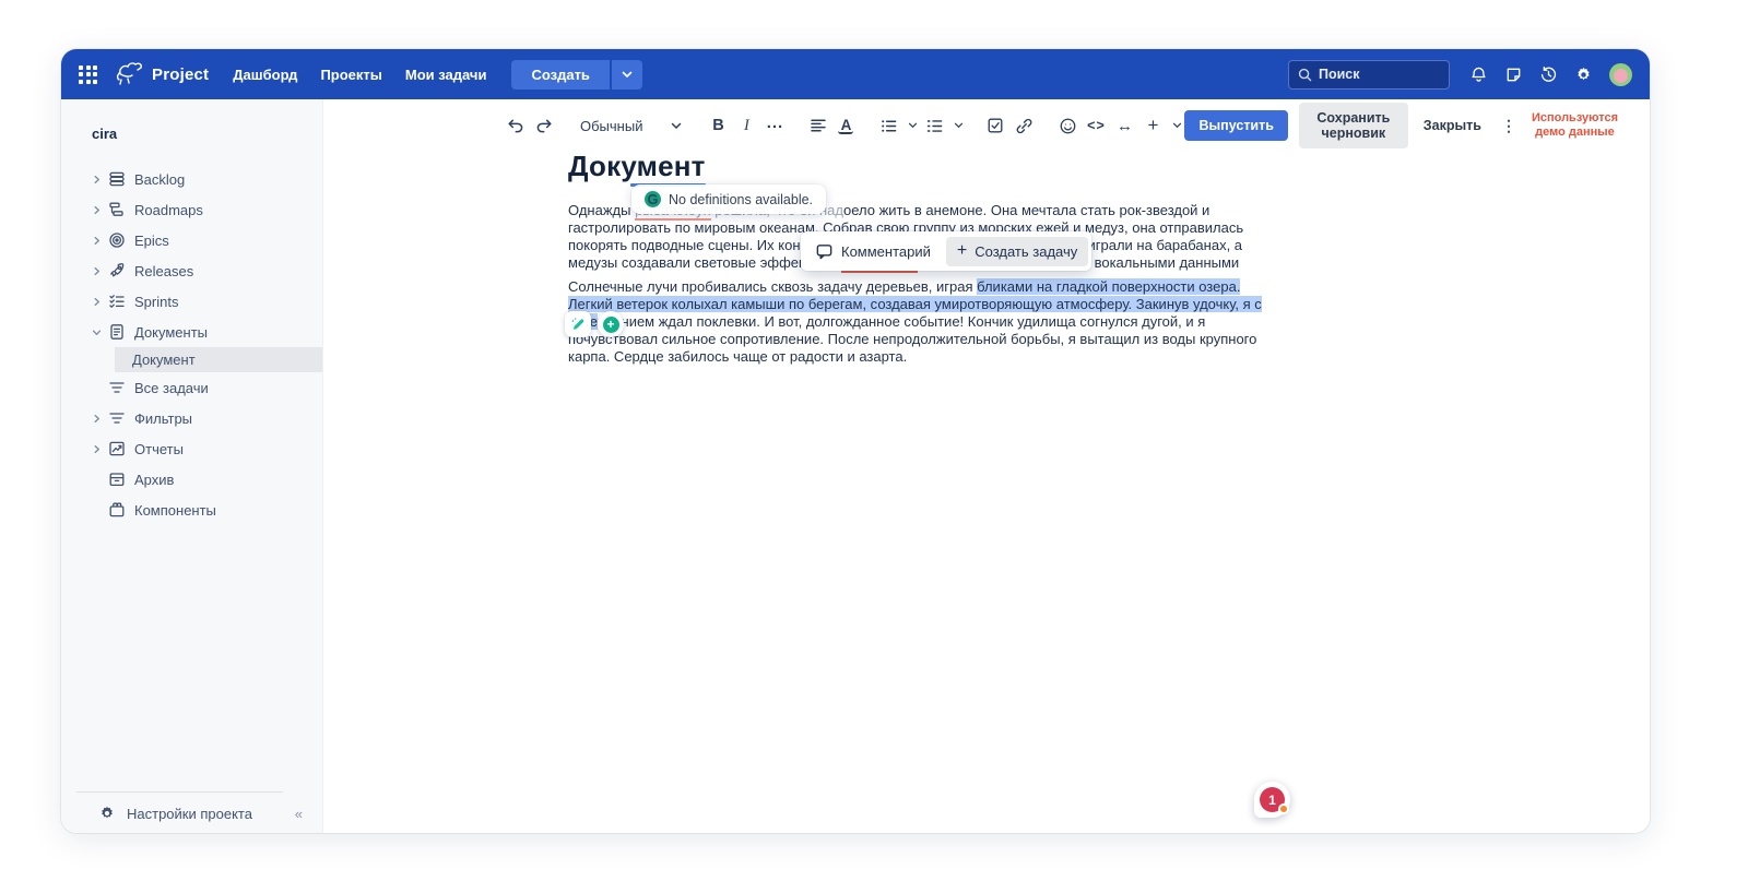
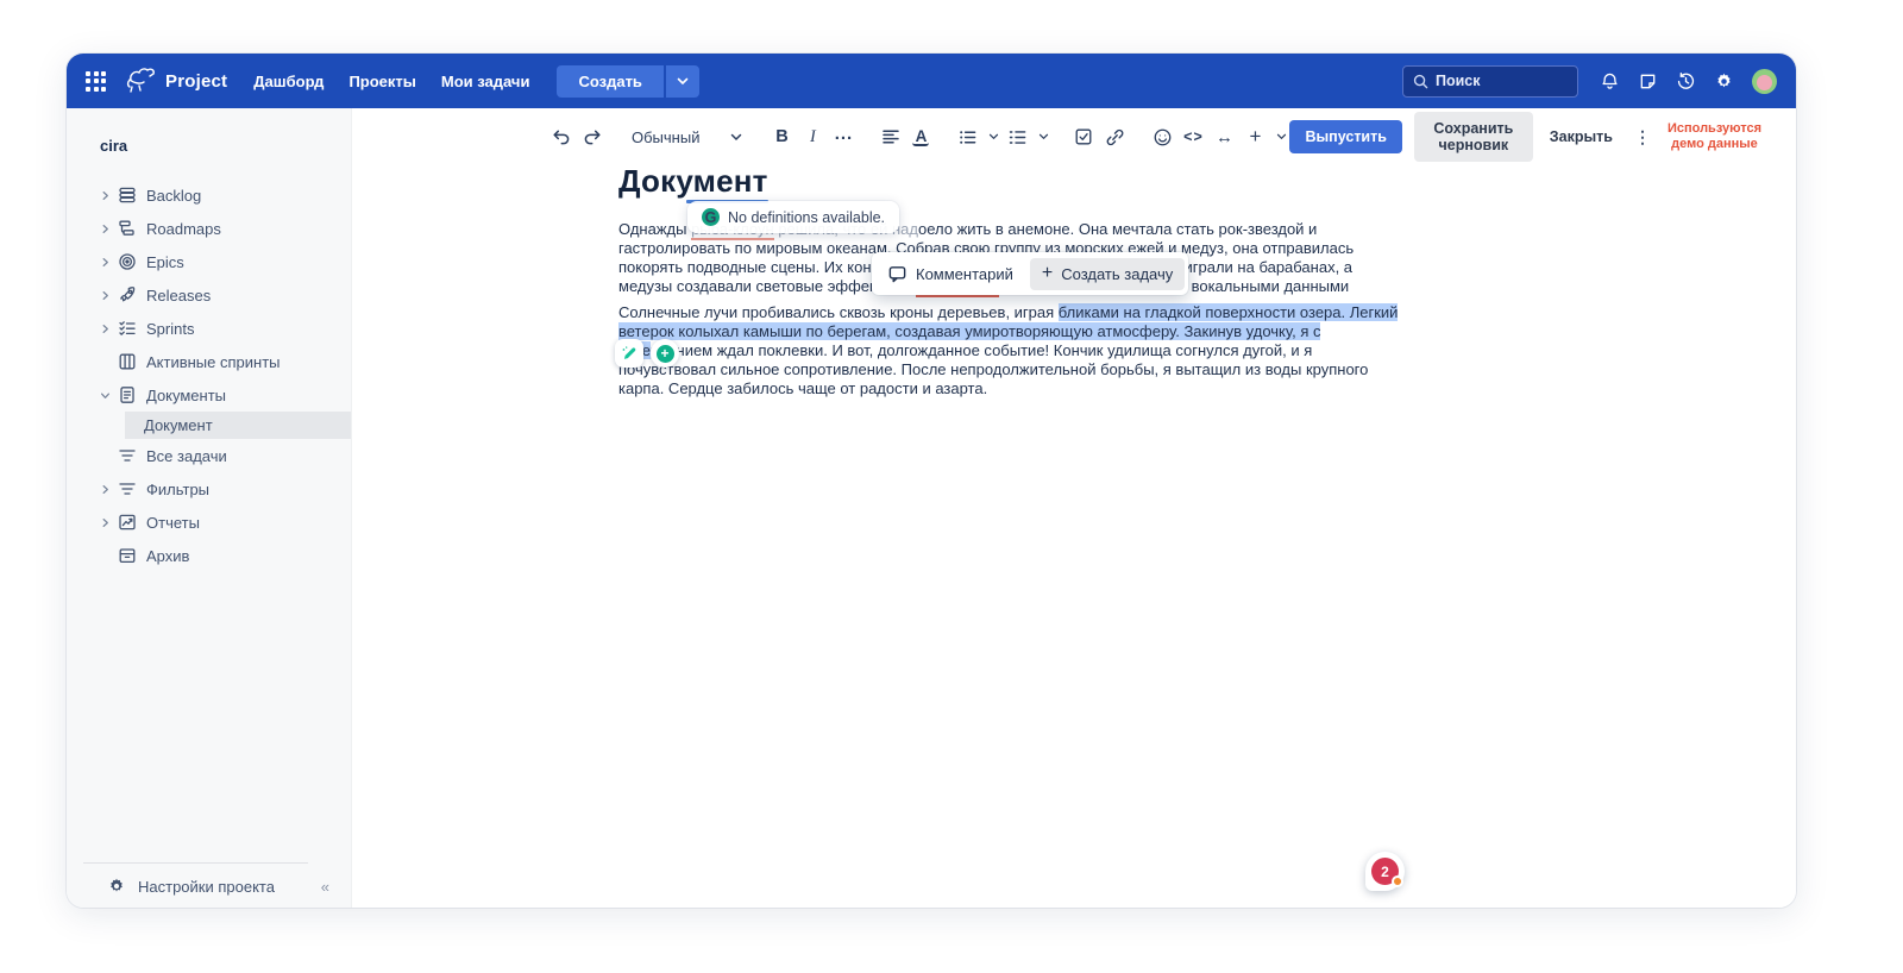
  Project
  Дашборд
  Проекты
  Мои задачи
  Создать
  Поиск
  cira
  Backlog
  Roadmaps
  Epics
  Releases
  Sprints
+ Активные спринты
  Документы
  Документ
  Все задачи
  Фильтры
  Отчеты
  Архив
- Компоненты
  Настройки проекта
  «
  Обычный
  B
  I
  ...
  A
  <>
  ↔
  +
  Выпустить
  Сохранить черновик
  Закрыть
  ⋮
  Используются демо данные
  Документ
  G
  No definitions available.
  Однажды адоело жить в анемоне. Она мечтала стать рок-звездой и гастролировать по мировым океанам. Собрав свою группу из морских ежей и медуз, она отправилась покорять подводные сцены. Их кон играли на барабанах, а медузы создавали световые эффе вокальными данными
- Солнечные лучи пробивались сквозь задачу деревьев, играя бликами на гладкой поверхности озера. Легкий ветерок колыхал камыши по берегам, создавая умиротворяющую атмосферу. Закинув удочку, я с е нием ждал поклевки. И вот, долгожданное событие! Кончик удилища согнулся дугой, и я почувствовал сильное сопротивление. После непродолжительной борьбы, я вытащил из воды крупного карпа. Сердце забилось чаще от радости и азарта.
+ Солнечные лучи пробивались сквозь кроны деревьев, играя бликами на гладкой поверхности озера. Легкий ветерок колыхал камыши по берегам, создавая умиротворяющую атмосферу. Закинув удочку, я с е нием ждал поклевки. И вот, долгожданное событие! Кончик удилища согнулся дугой, и я почувствовал сильное сопротивление. После непродолжительной борьбы, я вытащил из воды крупного карпа. Сердце забилось чаще от радости и азарта.
  Комментарий
  +
  Создать задачу
  +
- 1
+ 2
